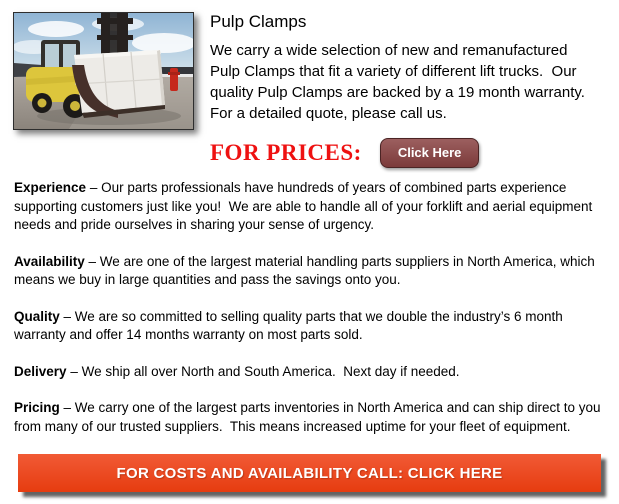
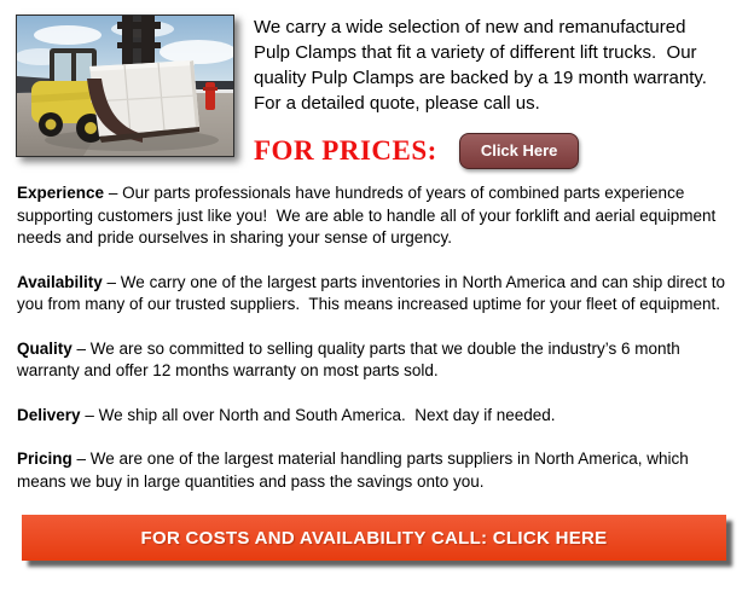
- Pulp Clamps
  We carry a wide selection of new and remanufactured Pulp Clamps that fit a variety of different lift trucks. Our quality Pulp Clamps are backed by a 19 month warranty. For a detailed quote, please call us.
  FOR PRICES:
  Click Here
  Experience – Our parts professionals have hundreds of years of combined parts experience supporting customers just like you! We are able to handle all of your forklift and aerial equipment needs and pride ourselves in sharing your sense of urgency.
- Availability – We are one of the largest material handling parts suppliers in North America, which means we buy in large quantities and pass the savings onto you.
+ Availability – We carry one of the largest parts inventories in North America and can ship direct to you from many of our trusted suppliers. This means increased uptime for your fleet of equipment.
- Quality – We are so committed to selling quality parts that we double the industry’s 6 month warranty and offer 14 months warranty on most parts sold.
+ Quality – We are so committed to selling quality parts that we double the industry’s 6 month warranty and offer 12 months warranty on most parts sold.
  Delivery – We ship all over North and South America. Next day if needed.
- Pricing – We carry one of the largest parts inventories in North America and can ship direct to you from many of our trusted suppliers. This means increased uptime for your fleet of equipment.
+ Pricing – We are one of the largest material handling parts suppliers in North America, which means we buy in large quantities and pass the savings onto you.
  FOR COSTS AND AVAILABILITY CALL: CLICK HERE
